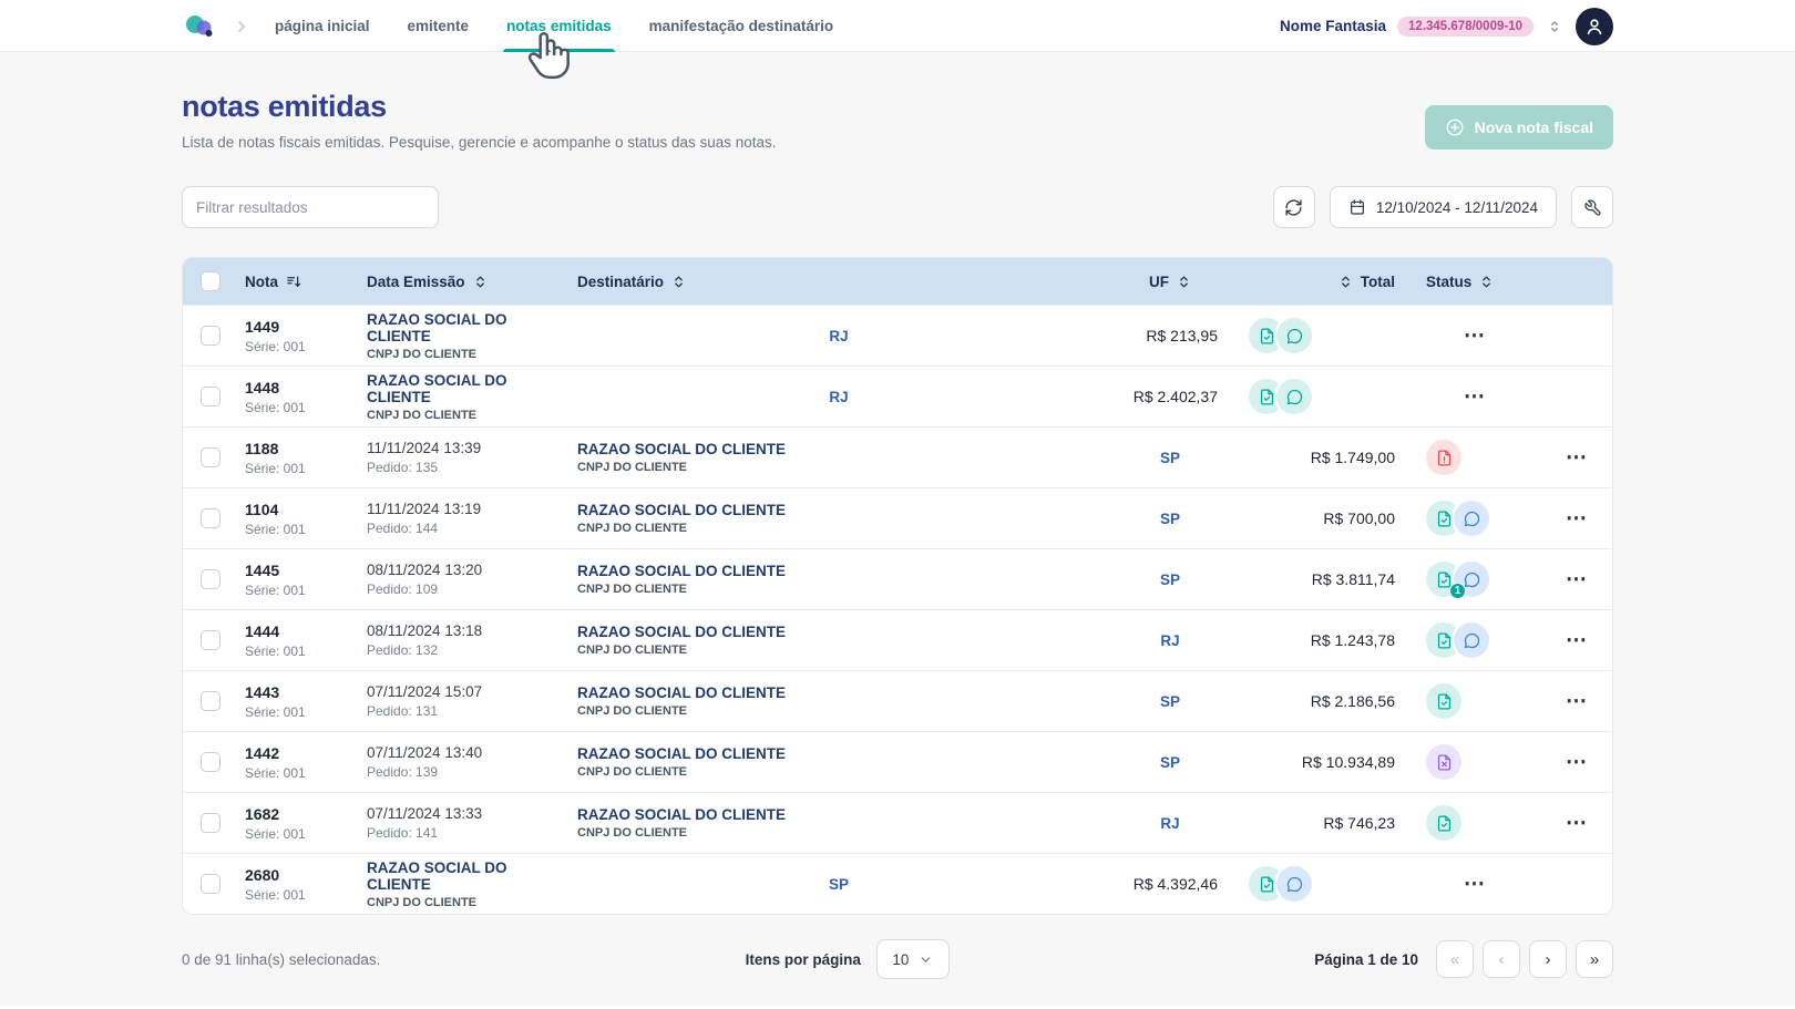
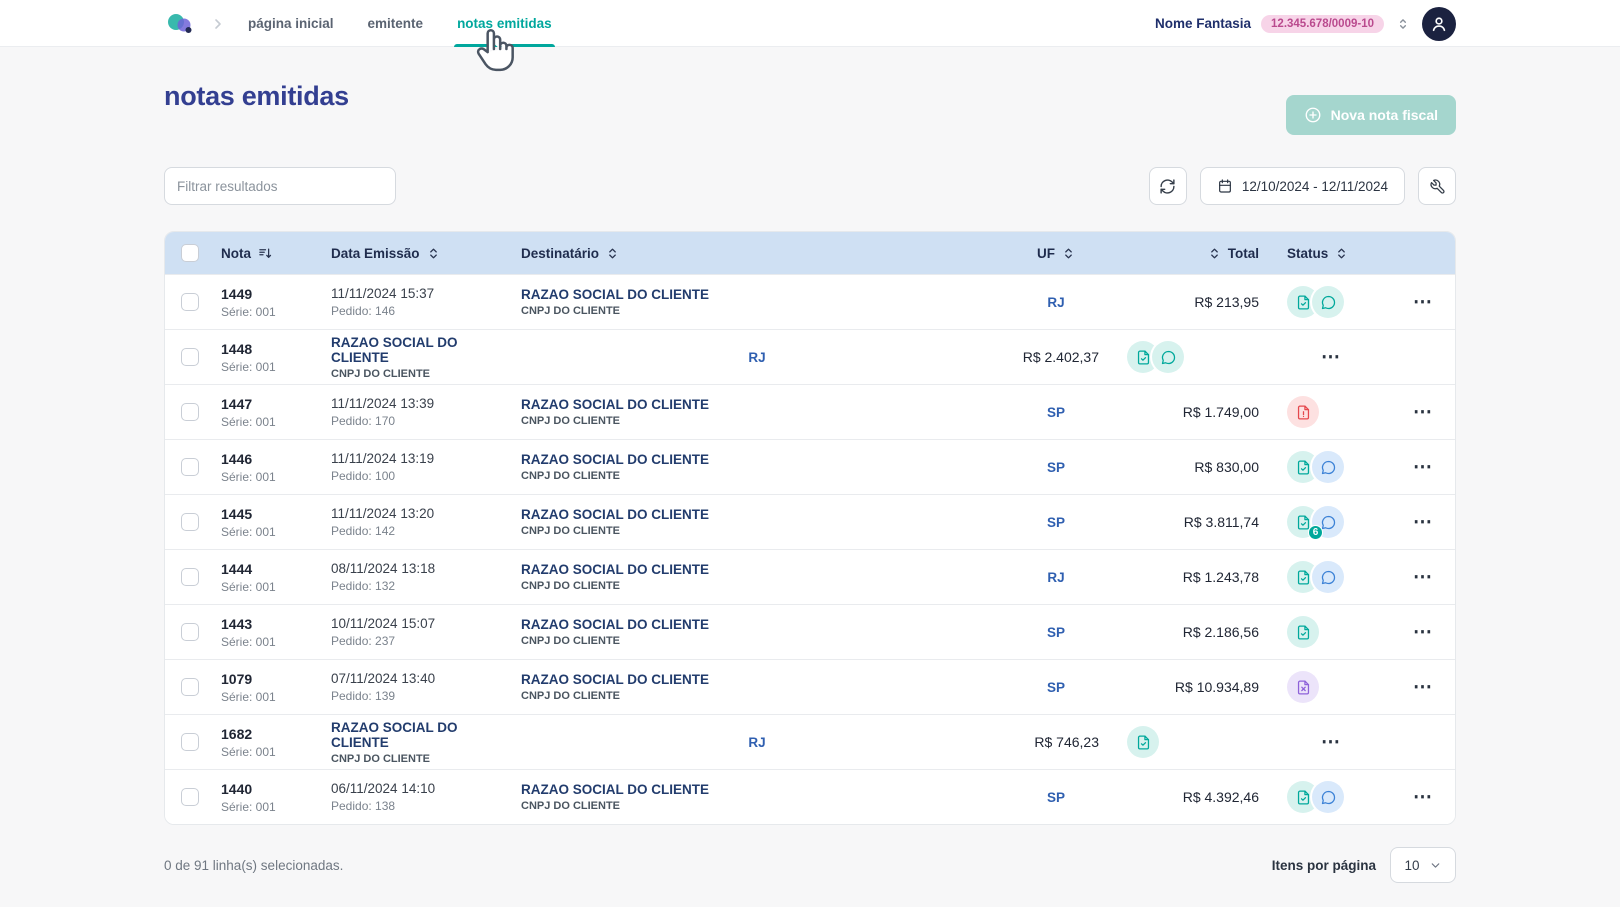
  página inicial
  emitente
  notas emitidas
- manifestação destinatário
  Nome Fantasia
  12.345.678/0009-10
  notas emitidas
- Lista de notas fiscais emitidas. Pesquise, gerencie e acompanhe o status das suas notas.
  Nova nota fiscal
  Filtrar resultados
  12/10/2024 - 12/11/2024
  Nota
  Data Emissão
  Destinatário
  UF
  Total
  Status
  1449
  Série: 001
+ 11/11/2024 15:37
+ Pedido: 146
  RAZAO SOCIAL DO CLIENTE
  CNPJ DO CLIENTE
  RJ
  R$ 213,95
  ⋯
  1448
  Série: 001
  RAZAO SOCIAL DO CLIENTE
  CNPJ DO CLIENTE
  RJ
  R$ 2.402,37
  ⋯
- 1188
+ 1447
  Série: 001
  11/11/2024 13:39
- Pedido: 135
+ Pedido: 170
  RAZAO SOCIAL DO CLIENTE
  CNPJ DO CLIENTE
  SP
  R$ 1.749,00
  ⋯
- 1104
+ 1446
  Série: 001
  11/11/2024 13:19
- Pedido: 144
+ Pedido: 100
  RAZAO SOCIAL DO CLIENTE
  CNPJ DO CLIENTE
  SP
- R$ 700,00
+ R$ 830,00
  ⋯
  1445
  Série: 001
- 08/11/2024 13:20
+ 11/11/2024 13:20
- Pedido: 109
+ Pedido: 142
  RAZAO SOCIAL DO CLIENTE
  CNPJ DO CLIENTE
  SP
  R$ 3.811,74
- 1
+ 6
  ⋯
  1444
  Série: 001
  08/11/2024 13:18
  Pedido: 132
  RAZAO SOCIAL DO CLIENTE
  CNPJ DO CLIENTE
  RJ
  R$ 1.243,78
  ⋯
  1443
  Série: 001
- 07/11/2024 15:07
+ 10/11/2024 15:07
- Pedido: 131
+ Pedido: 237
  RAZAO SOCIAL DO CLIENTE
  CNPJ DO CLIENTE
  SP
  R$ 2.186,56
  ⋯
- 1442
+ 1079
  Série: 001
  07/11/2024 13:40
  Pedido: 139
  RAZAO SOCIAL DO CLIENTE
  CNPJ DO CLIENTE
  SP
  R$ 10.934,89
  ⋯
  1682
  Série: 001
- 07/11/2024 13:33
- Pedido: 141
  RAZAO SOCIAL DO CLIENTE
  CNPJ DO CLIENTE
  RJ
  R$ 746,23
  ⋯
- 2680
+ 1440
  Série: 001
+ 06/11/2024 14:10
+ Pedido: 138
  RAZAO SOCIAL DO CLIENTE
  CNPJ DO CLIENTE
  SP
  R$ 4.392,46
  ⋯
  0 de 91 linha(s) selecionadas.
  Itens por página
  10
- Página 1 de 10
- «
- ‹
- ›
- »
